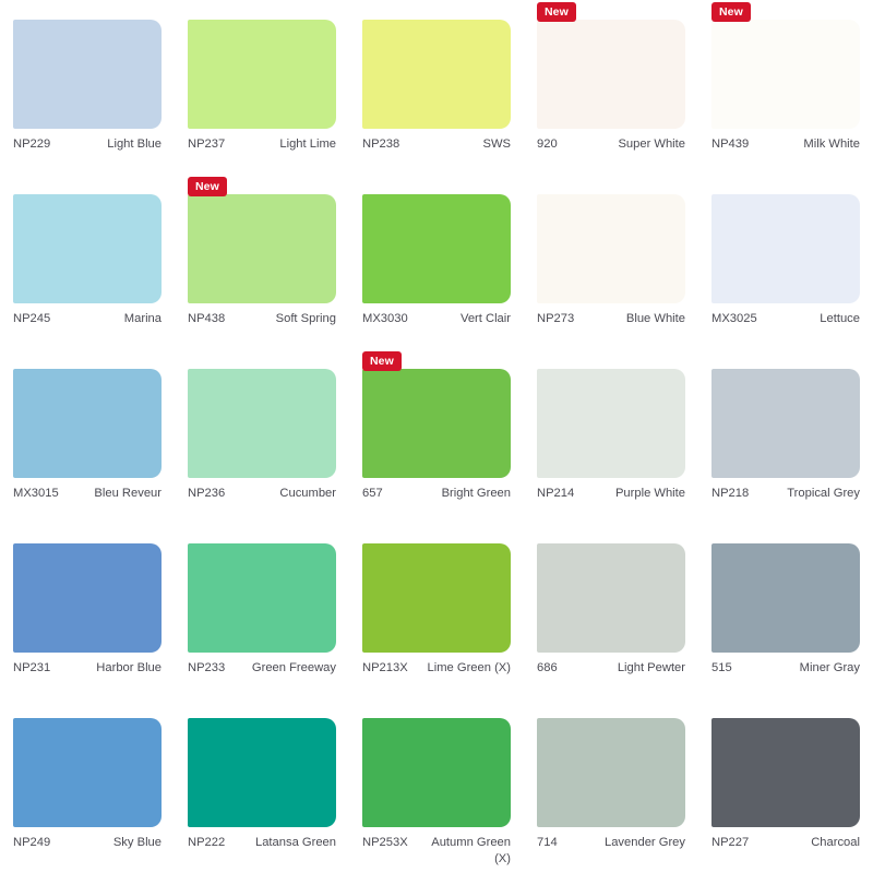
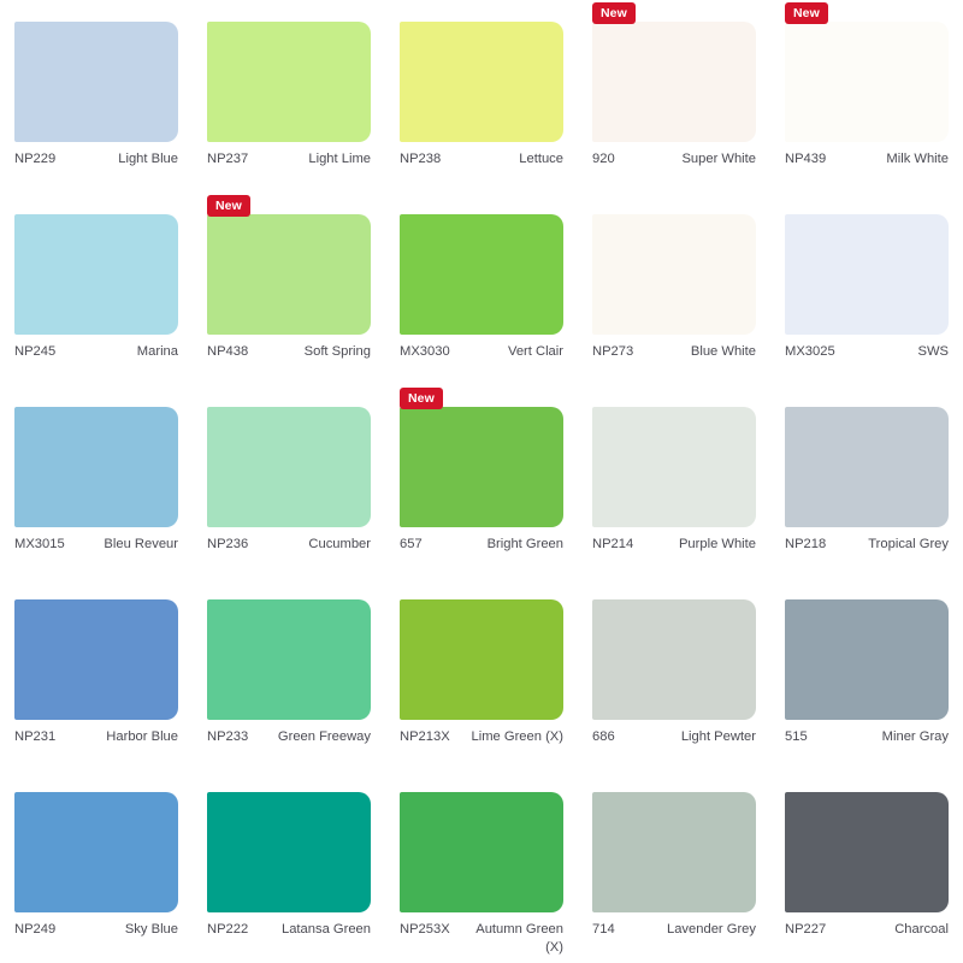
  NP229
  Light Blue
  NP237
  Light Lime
  NP238
- SWS
+ Lettuce
  New
  920
  Super White
  New
  NP439
  Milk White
  NP245
  Marina
  New
  NP438
  Soft Spring
  MX3030
  Vert Clair
  NP273
  Blue White
  MX3025
- Lettuce
+ SWS
  MX3015
  Bleu Reveur
  NP236
  Cucumber
  New
  657
  Bright Green
  NP214
  Purple White
  NP218
  Tropical Grey
  NP231
  Harbor Blue
  NP233
  Green Freeway
  NP213X
  Lime Green (X)
  686
  Light Pewter
  515
  Miner Gray
  NP249
  Sky Blue
  NP222
  Latansa Green
  NP253X
  Autumn Green (X)
  714
  Lavender Grey
  NP227
  Charcoal
